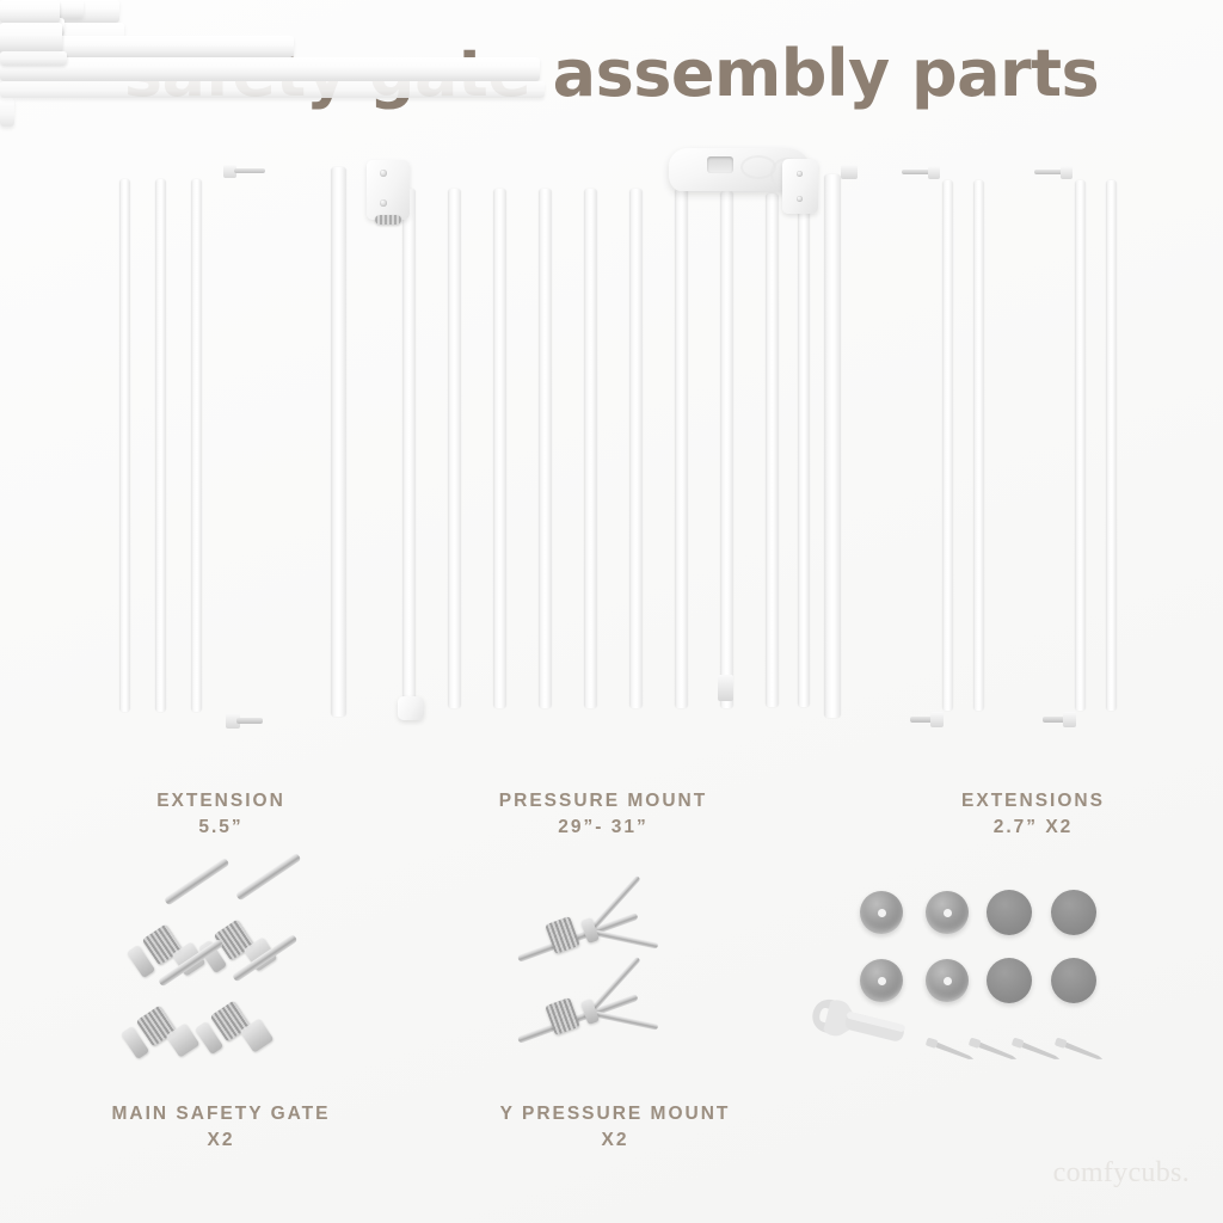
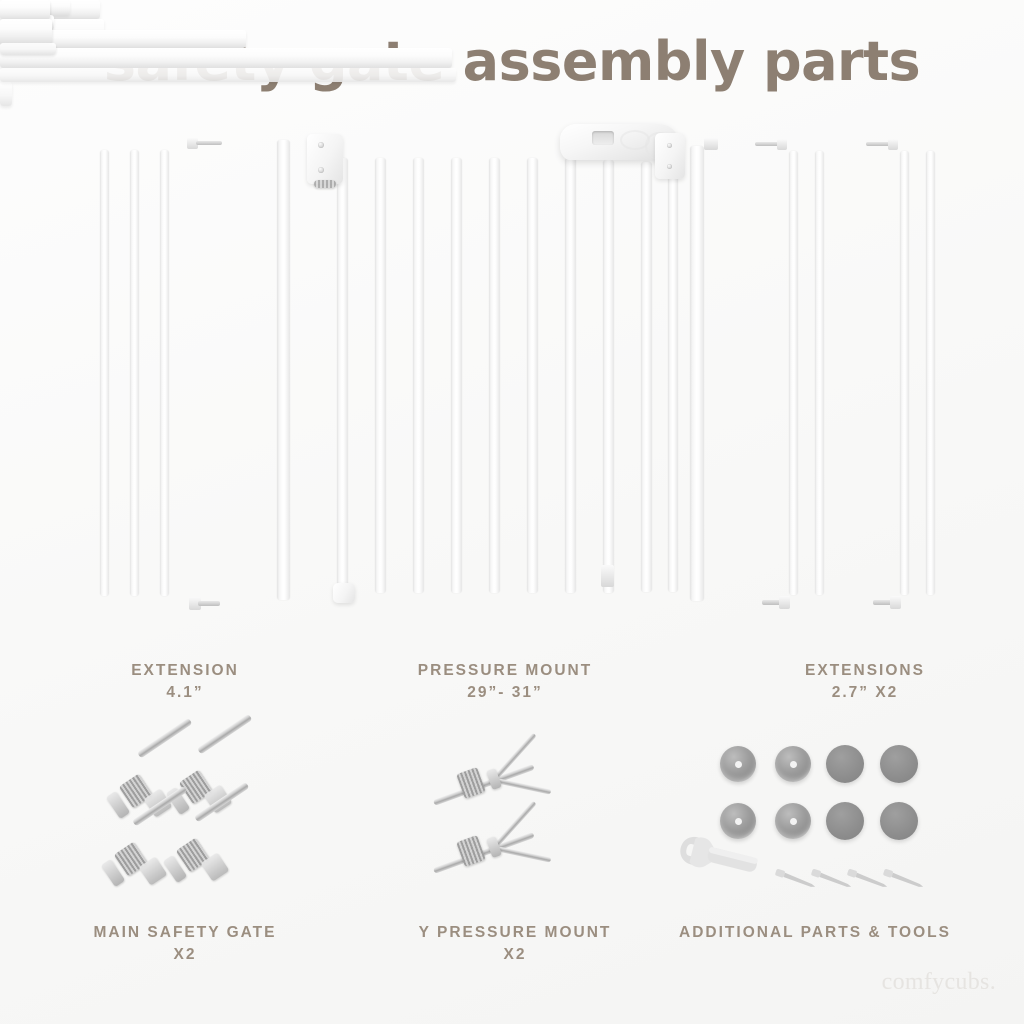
  EXTENSION
- 5.5”
+ 4.1”
  PRESSURE MOUNT
  29”- 31”
  EXTENSIONS
  2.7” X2
  MAIN SAFETY GATE
  X2
  Y PRESSURE MOUNT
  X2
+ ADDITIONAL PARTS & TOOLS
